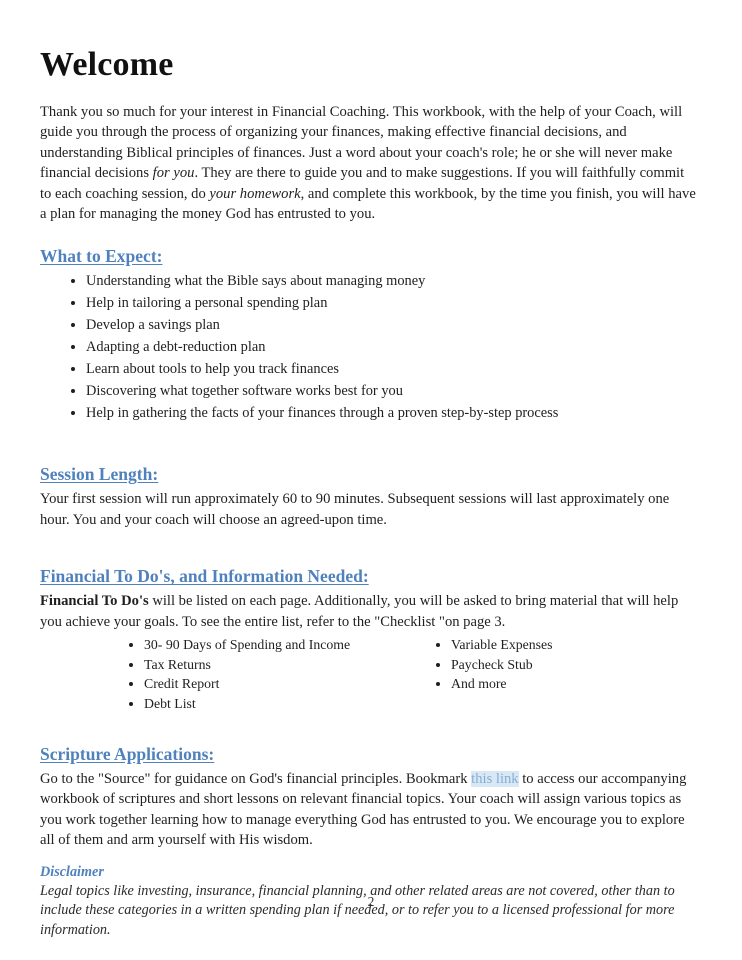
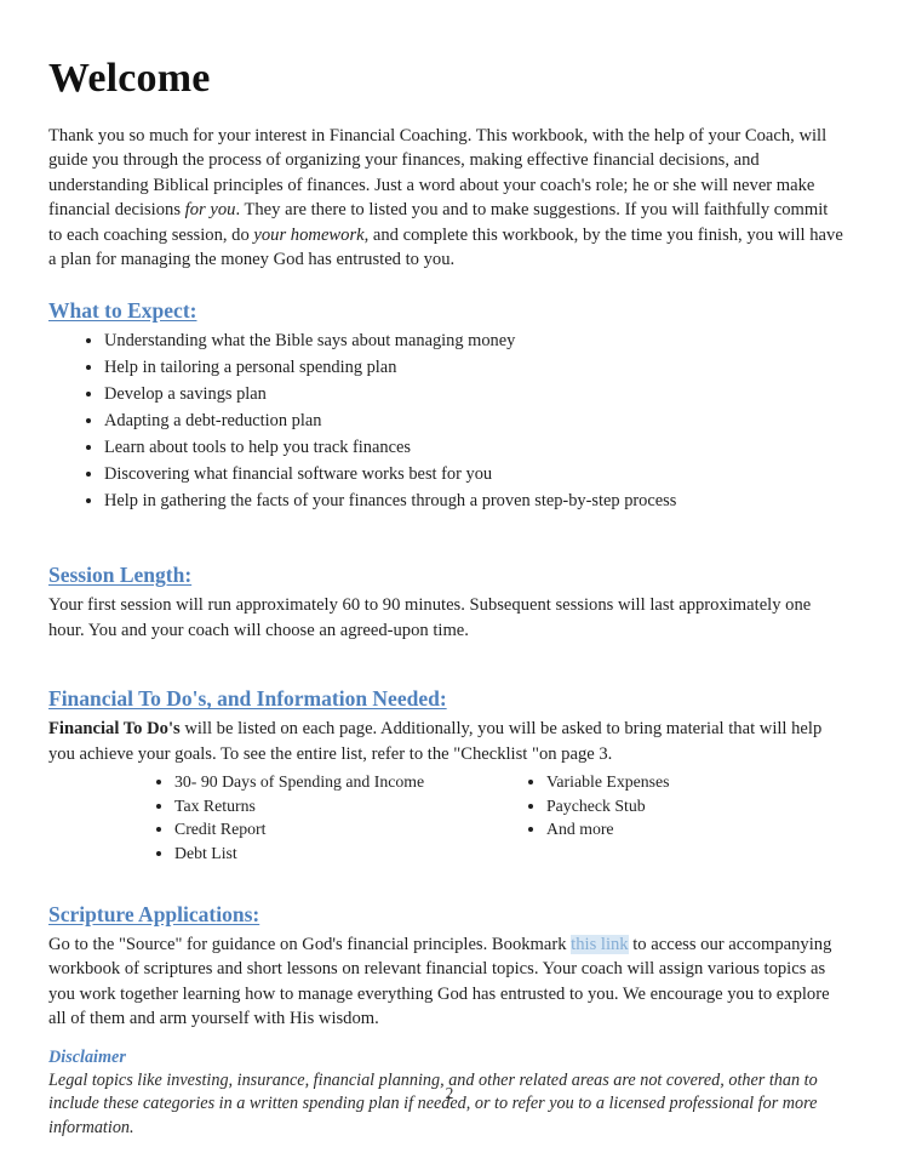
  Welcome
- Thank you so much for your interest in Financial Coaching. This workbook, with the help of your Coach, will guide you through the process of organizing your finances, making effective financial decisions, and understanding Biblical principles of finances. Just a word about your coach's role; he or she will never make financial decisions for you. They are there to guide you and to make suggestions. If you will faithfully commit to each coaching session, do your homework, and complete this workbook, by the time you finish, you will have a plan for managing the money God has entrusted to you.
+ Thank you so much for your interest in Financial Coaching. This workbook, with the help of your Coach, will guide you through the process of organizing your finances, making effective financial decisions, and understanding Biblical principles of finances. Just a word about your coach's role; he or she will never make financial decisions for you. They are there to listed you and to make suggestions. If you will faithfully commit to each coaching session, do your homework, and complete this workbook, by the time you finish, you will have a plan for managing the money God has entrusted to you.
  What to Expect:
  Understanding what the Bible says about managing money
  Help in tailoring a personal spending plan
  Develop a savings plan
  Adapting a debt-reduction plan
  Learn about tools to help you track finances
- Discovering what together software works best for you
+ Discovering what financial software works best for you
  Help in gathering the facts of your finances through a proven step-by-step process
  Session Length:
  Your first session will run approximately 60 to 90 minutes. Subsequent sessions will last approximately one hour. You and your coach will choose an agreed-upon time.
  Financial To Do's, and Information Needed:
  Financial To Do's will be listed on each page. Additionally, you will be asked to bring material that will help you achieve your goals. To see the entire list, refer to the "Checklist "on page 3.
  30- 90 Days of Spending and Income
  Tax Returns
  Credit Report
  Debt List
  Variable Expenses
  Paycheck Stub
  And more
  Scripture Applications:
  Go to the "Source" for guidance on God's financial principles. Bookmark this link to access our accompanying workbook of scriptures and short lessons on relevant financial topics. Your coach will assign various topics as you work together learning how to manage everything God has entrusted to you. We encourage you to explore all of them and arm yourself with His wisdom.
  Disclaimer
  Legal topics like investing, insurance, financial planning, and other related areas are not covered, other than to include these categories in a written spending plan if needed, or to refer you to a licensed professional for more information.
  2
